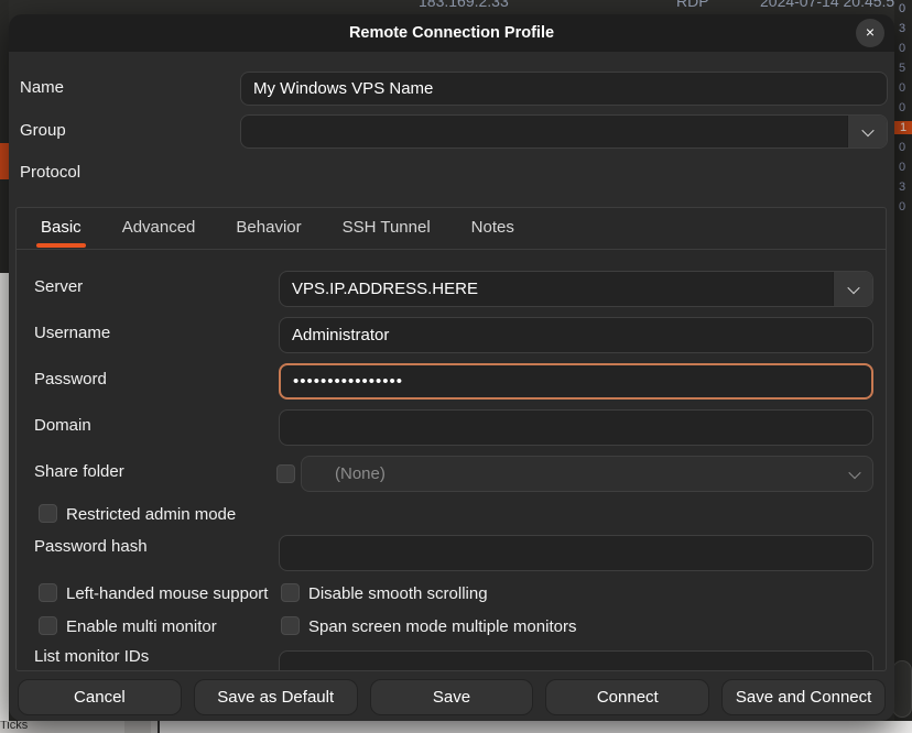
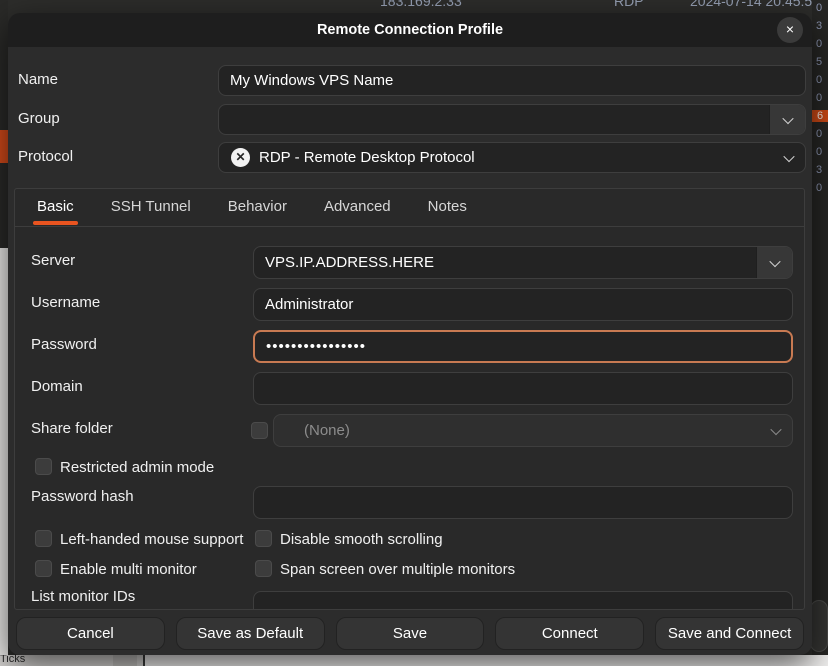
  183.169.2.33
  RDP
  2024-07-14 20:45:5
  0
  3
  0
  5
  0
  0
- 1
+ 6
  0
  0
  3
  0
  Ticks
  Remote Connection Profile
  ×
  Name
  My Windows VPS Name
  Group
  Protocol
+ ✕
+ RDP - Remote Desktop Protocol
  Basic
- Advanced
+ SSH Tunnel
  Behavior
- SSH Tunnel
+ Advanced
  Notes
  Server
  VPS.IP.ADDRESS.HERE
  Username
  Administrator
  Password
  ••••••••••••••••
  Domain
  Share folder
  (None)
  Restricted admin mode
  Password hash
  Left-handed mouse support
  Disable smooth scrolling
  Enable multi monitor
- Span screen mode multiple monitors
+ Span screen over multiple monitors
  List monitor IDs
  Cancel
  Save as Default
  Save
  Connect
  Save and Connect
